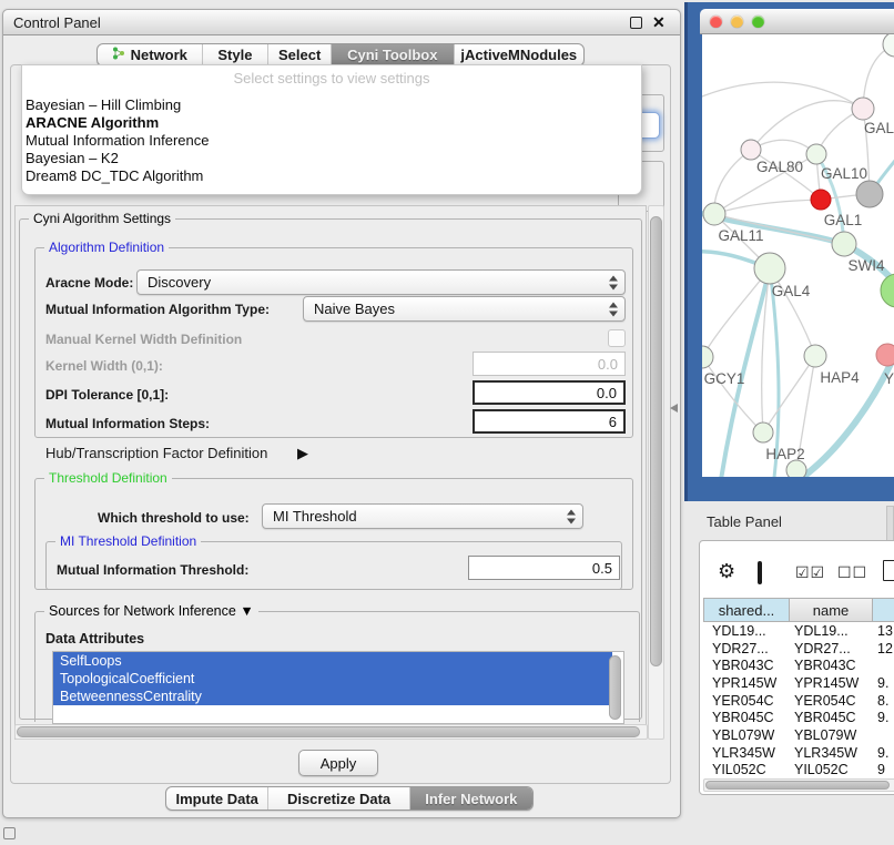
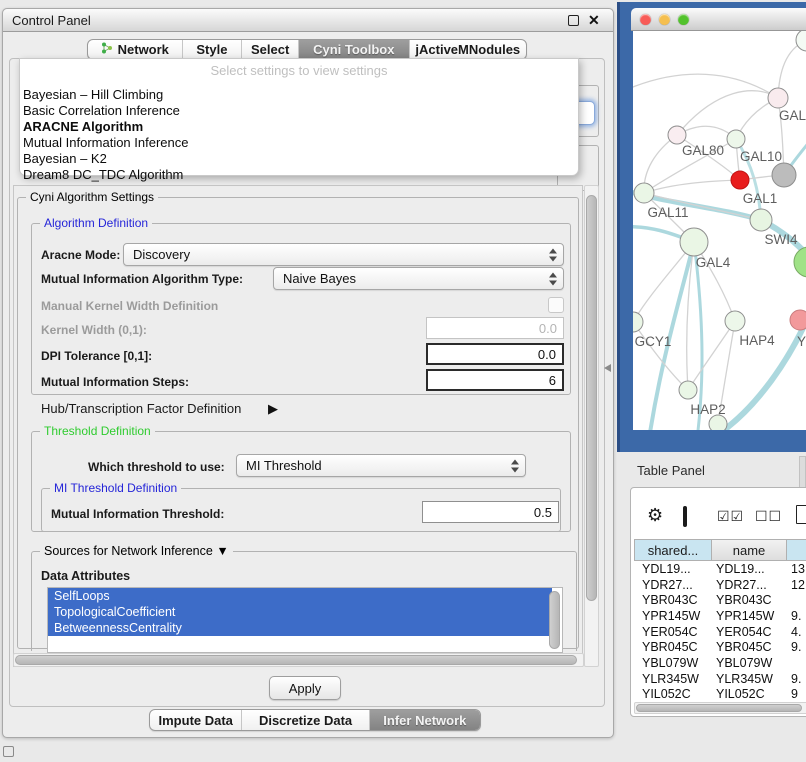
  Control Panel
  ✕
  Network
  Style
  Select
  Cyni Toolbox
  jActiveMNodules
  Select settings to view settings
  Bayesian – Hill Climbing
+ Basic Correlation Inference
  ARACNE Algorithm
  Mutual Information Inference
  Bayesian – K2
  Dream8 DC_TDC Algorithm
  Cyni Algorithm Settings
  Algorithm Definition
  Aracne Mode:
  Discovery
  Mutual Information Algorithm Type:
  Naive Bayes
  Manual Kernel Width Definition
  Kernel Width (0,1):
  0.0
  DPI Tolerance [0,1]:
  0.0
  Mutual Information Steps:
  6
  Hub/Transcription Factor Definition
  ▶
  Threshold Definition
  Which threshold to use:
  MI Threshold
  MI Threshold Definition
  Mutual Information Threshold:
  0.5
  Sources for Network Inference ▼
  Data Attributes
  SelfLoops
  TopologicalCoefficient
  BetweennessCentrality
  Apply
  Impute Data
  Discretize Data
  Infer Network
  GAL
  GAL80
  GAL10
  GAL1
  GAL11
  SWI4
  GAL4
  GCY1
  HAP4
  Y
  HAP2
  Table Panel
  ⚙
  ☑☑
  ☐☐
  shared...
  name
  YDL19...
  YDL19...
  13
  YDR27...
  YDR27...
  12
  YBR043C
  YBR043C
  YPR145W
  YPR145W
  9.
  YER054C
  YER054C
- 8.
+ 4.
  YBR045C
  YBR045C
  9.
  YBL079W
  YBL079W
  YLR345W
  YLR345W
  9.
  YIL052C
  YIL052C
  9
